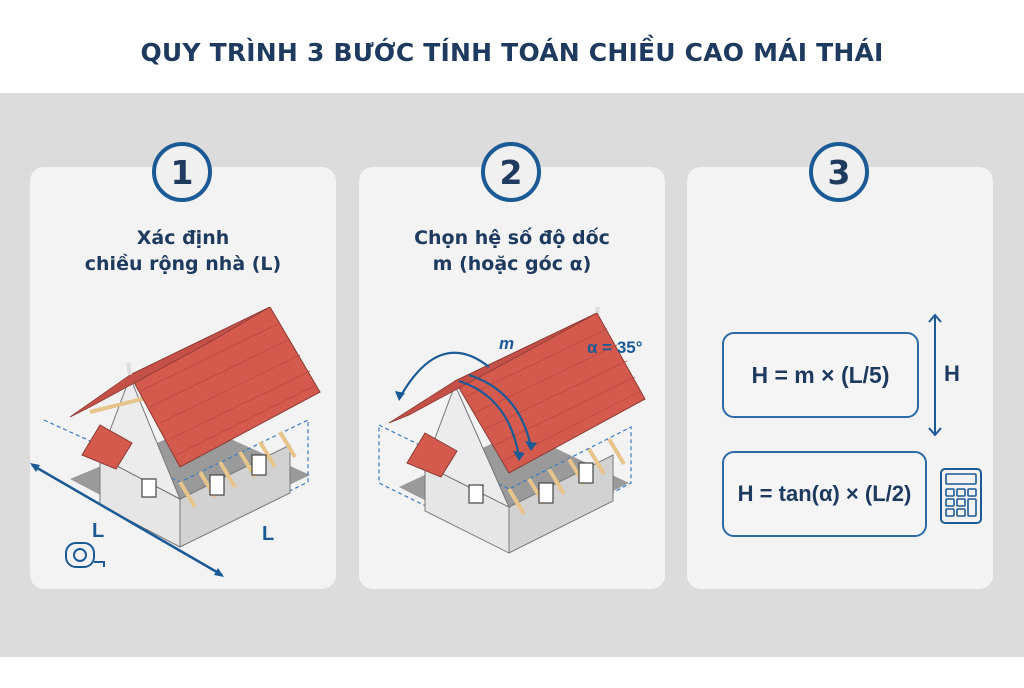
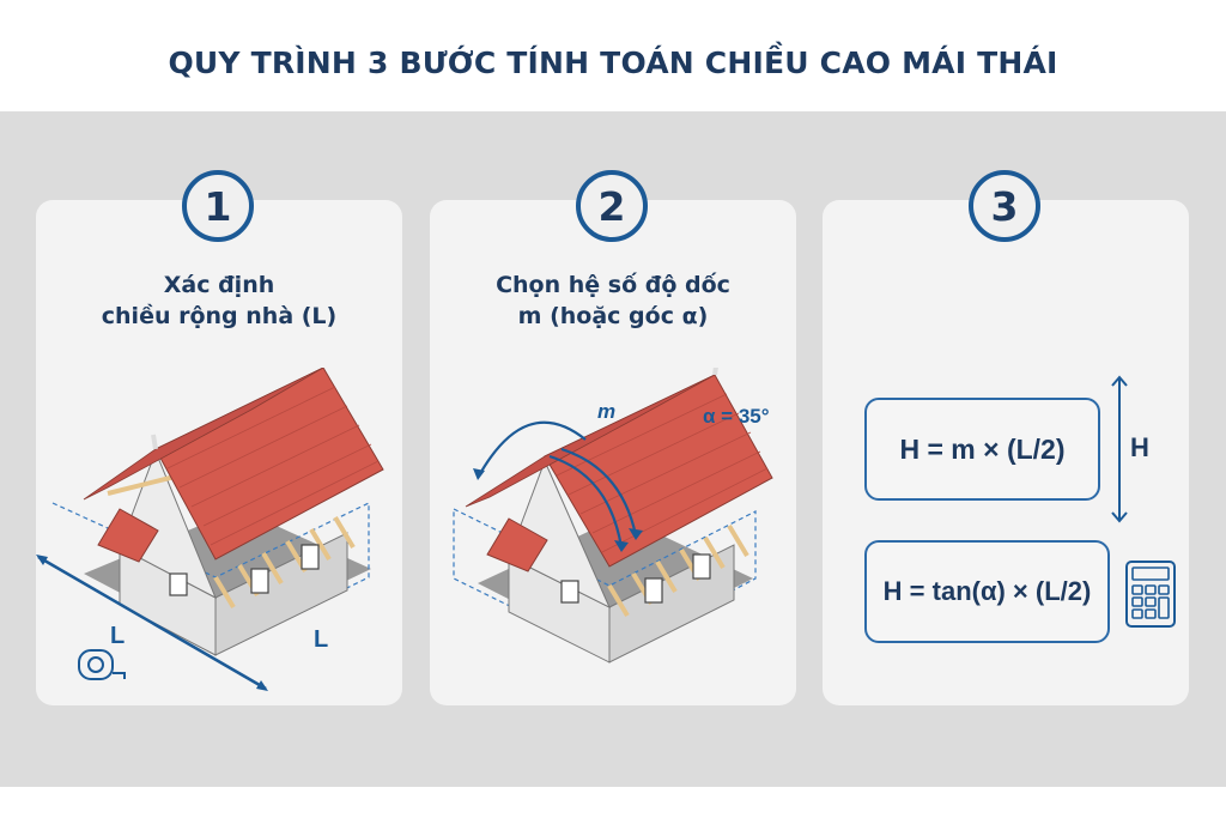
  QUY TRÌNH 3 BƯỚC TÍNH TOÁN CHIỀU CAO MÁI THÁI
  Xác định
  chiều rộng nhà (L)
  L
  L
  1
  Chọn hệ số độ dốc
  m (hoặc góc α)
  m
  α = 35°
  2
- H = m × (L/5)
+ H = m × (L/2)
  H
  H = tan(α) × (L/2)
  3
